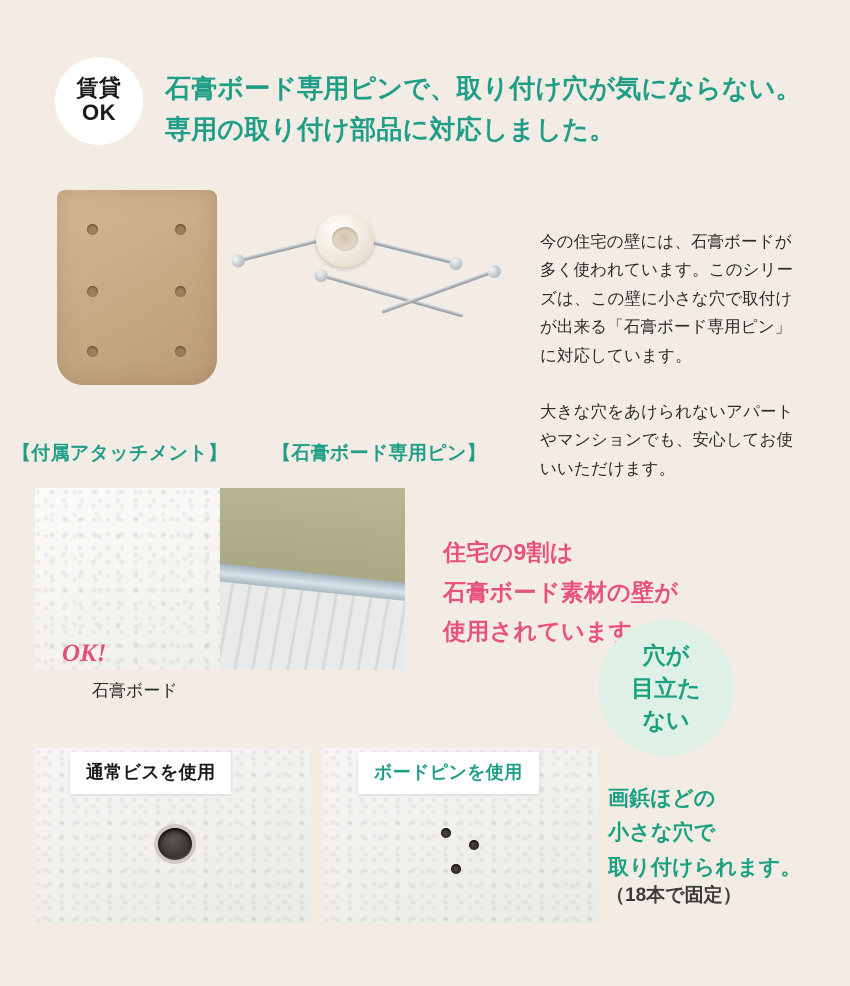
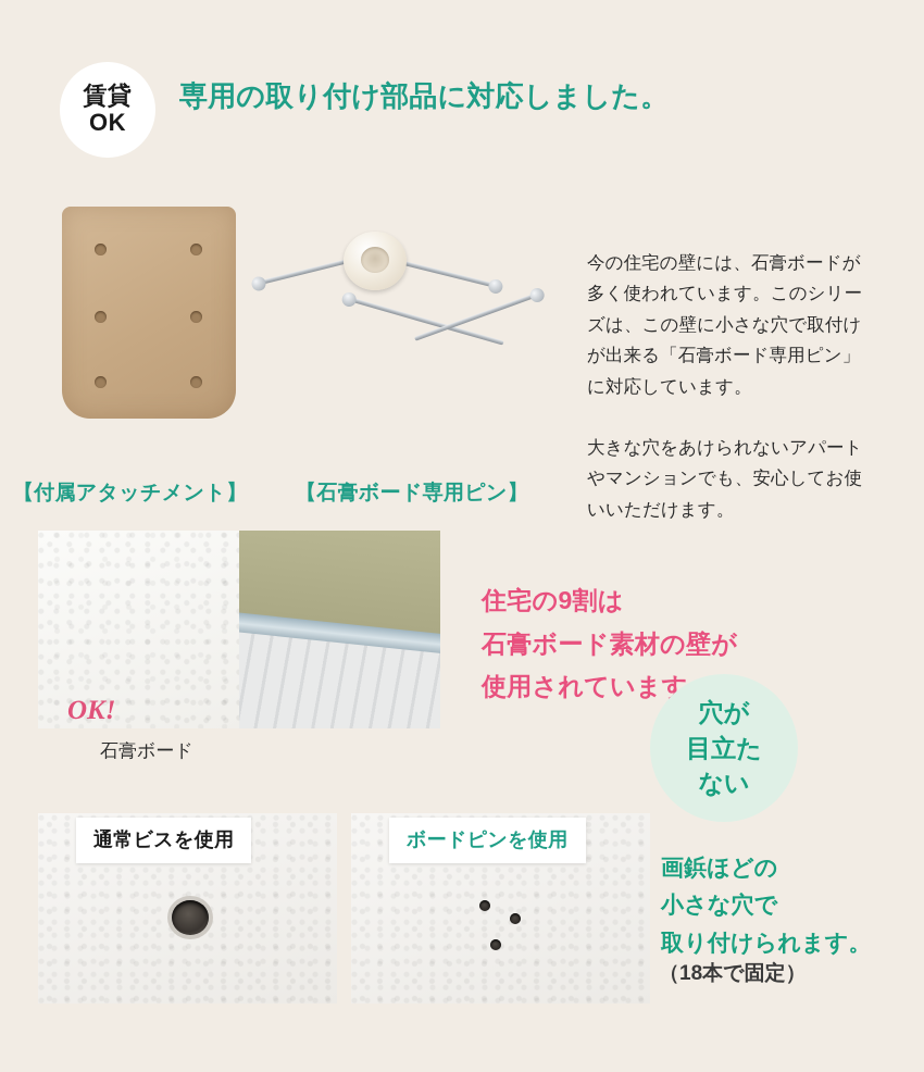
  賃貸
  OK
- 石膏ボード専用ピンで、取り付け穴が気にならない。
  専用の取り付け部品に対応しました。
  今の住宅の壁には、石膏ボードが多く使われています。このシリーズは、この壁に小さな穴で取付けが出来る「石膏ボード専用ピン」に対応しています。
  大きな穴をあけられないアパートやマンションでも、安心してお使いいただけます。
  【付属アタッチメント】
  【石膏ボード専用ピン】
  OK!
  石膏ボード
  住宅の9割は
  石膏ボード素材の壁が
  使用されています
  穴が
  目立た
  ない
  通常ビスを使用
  ボードピンを使用
  画鋲ほどの
  小さな穴で
  取り付けられます。
  （18本で固定）
